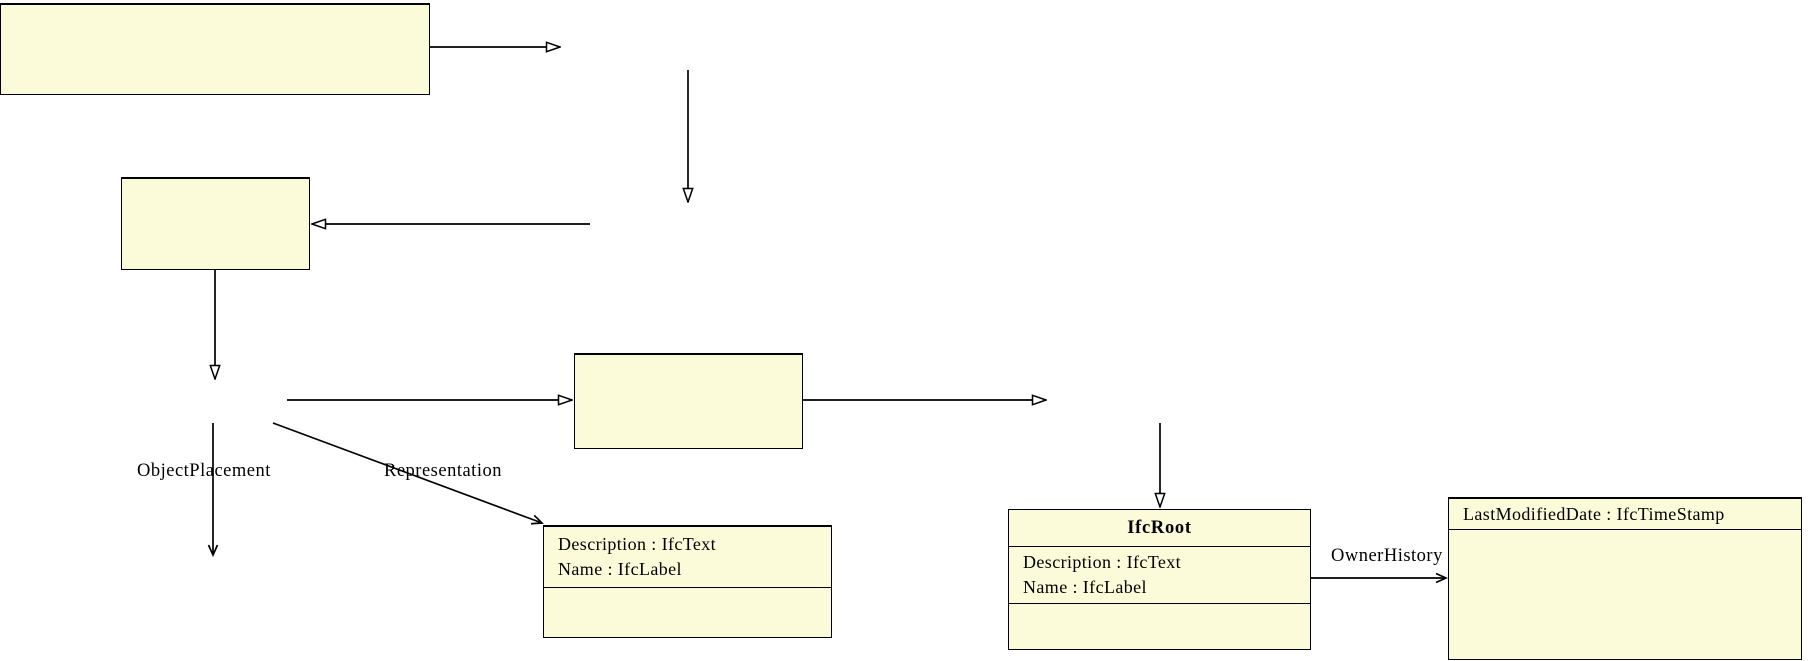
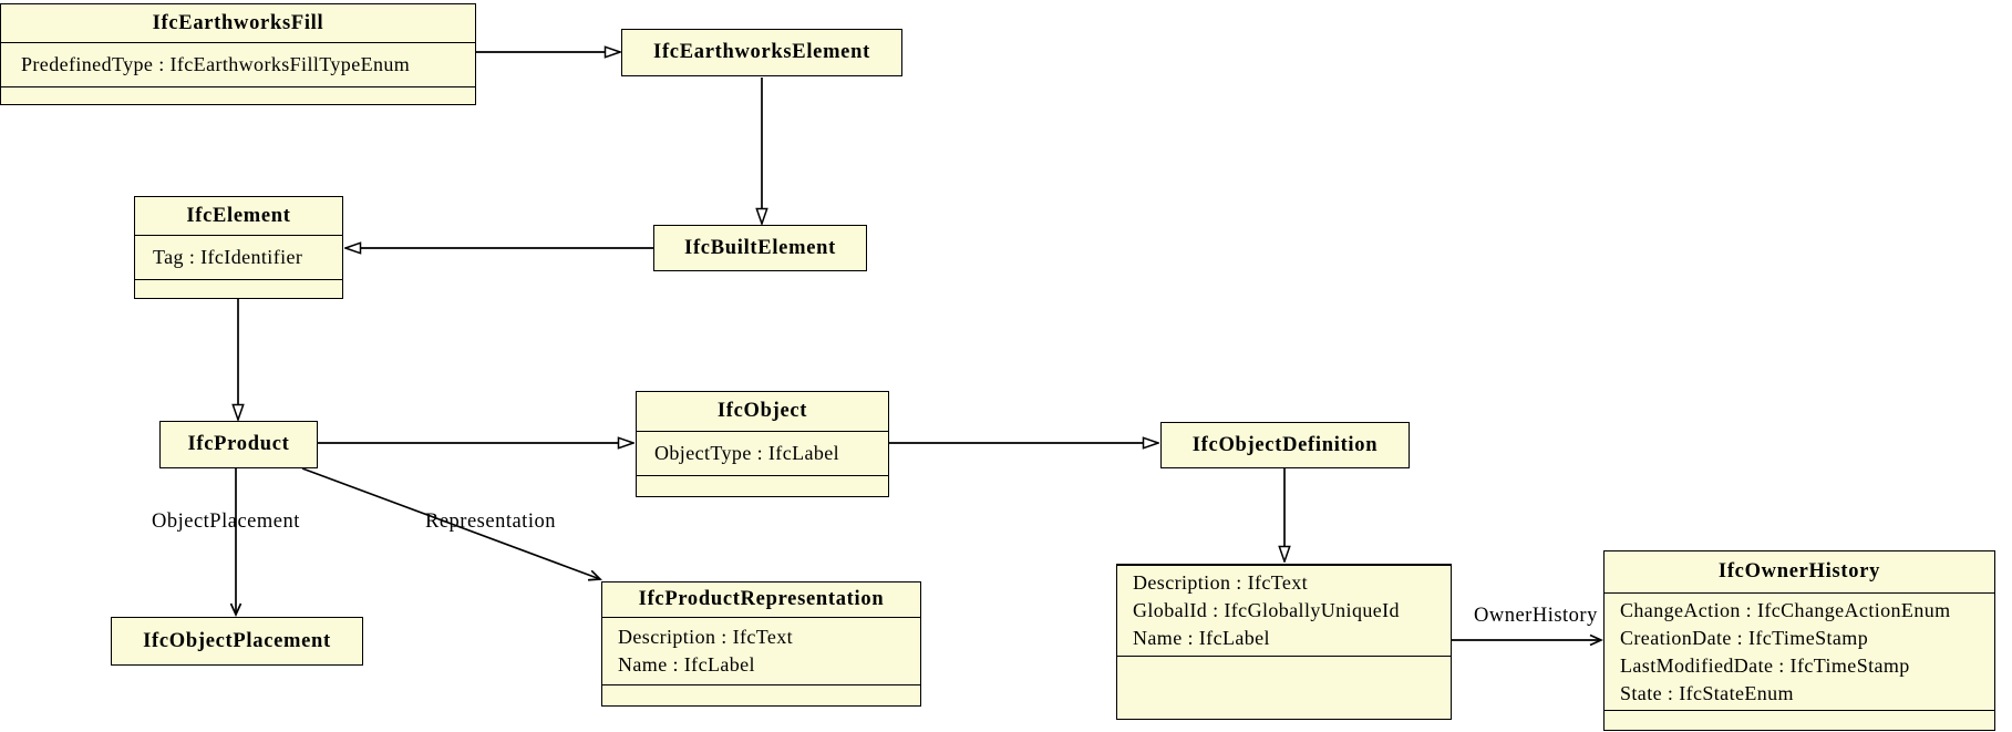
+ IfcEarthworksFill
+ PredefinedType : IfcEarthworksFillTypeEnum
+ IfcEarthworksElement
+ IfcElement
+ Tag : IfcIdentifier
+ IfcBuiltElement
+ IfcProduct
+ IfcObject
+ ObjectType : IfcLabel
+ IfcObjectDefinition
+ IfcObjectPlacement
+ IfcProductRepresentation
  Description : IfcText
  Name : IfcLabel
- IfcRoot
  Description : IfcText
+ GlobalId : IfcGloballyUniqueId
  Name : IfcLabel
+ IfcOwnerHistory
+ ChangeAction : IfcChangeActionEnum
+ CreationDate : IfcTimeStamp
  LastModifiedDate : IfcTimeStamp
+ State : IfcStateEnum
  ObjectPlacement
  Representation
  OwnerHistory
